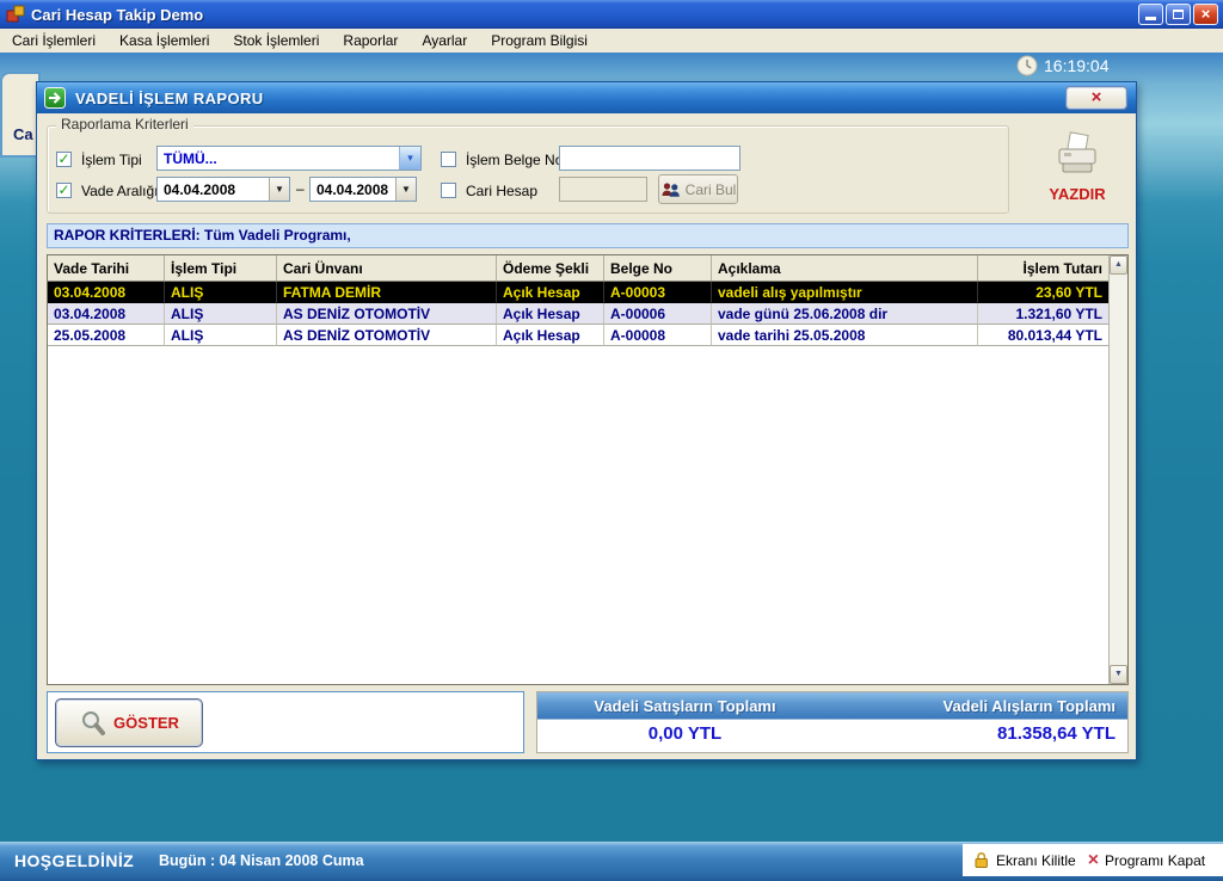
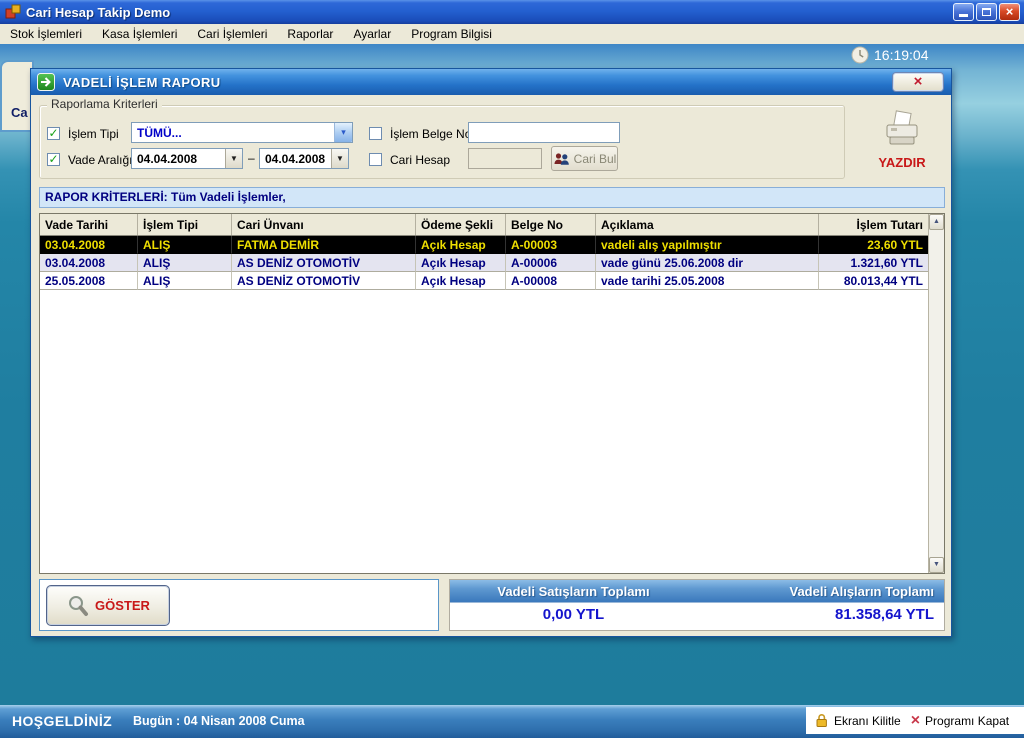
  Cari Hesap Takip Demo
  ×
- Cari İşlemleri
+ Stok İşlemleri
  Kasa İşlemleri
- Stok İşlemleri
+ Cari İşlemleri
  Raporlar
  Ayarlar
  Program Bilgisi
  16:19:04
  Ca
  VADELİ İŞLEM RAPORU
  ×
  Raporlama Kriterleri
  ✓
  İşlem Tipi
  TÜMÜ...
  ▾
  İşlem Belge N
  ✓
  Vade Aralığ
  04.04.2008
  ▼
  –
  04.04.2008
  ▼
  Cari Hesap
  Cari Bul
  YAZDIR
- RAPOR KRİTERLERİ: Tüm Vadeli Programı,
+ RAPOR KRİTERLERİ: Tüm Vadeli İşlemler,
  Vade Tarihi
  İşlem Tipi
  Cari Ünvanı
  Ödeme Şekli
  Belge No
  Açıklama
  İşlem Tutarı
  03.04.2008
  ALIŞ
  FATMA DEMİR
  Açık Hesap
  A-00003
  vadeli alış yapılmıştır
  23,60 YTL
  03.04.2008
  ALIŞ
  AS DENİZ OTOMOTİV
  Açık Hesap
  A-00006
  vade günü 25.06.2008 dir
  1.321,60 YTL
  25.05.2008
  ALIŞ
  AS DENİZ OTOMOTİV
  Açık Hesap
  A-00008
  vade tarihi 25.05.2008
  80.013,44 YTL
  GÖSTER
  Vadeli Satışların Toplamı
  Vadeli Alışların Toplamı
  0,00 YTL
  81.358,64 YTL
  HOŞGELDİNİZ
  Bugün : 04 Nisan 2008 Cuma
  Ekranı Kilitle
  ×
  Programı Kapat
